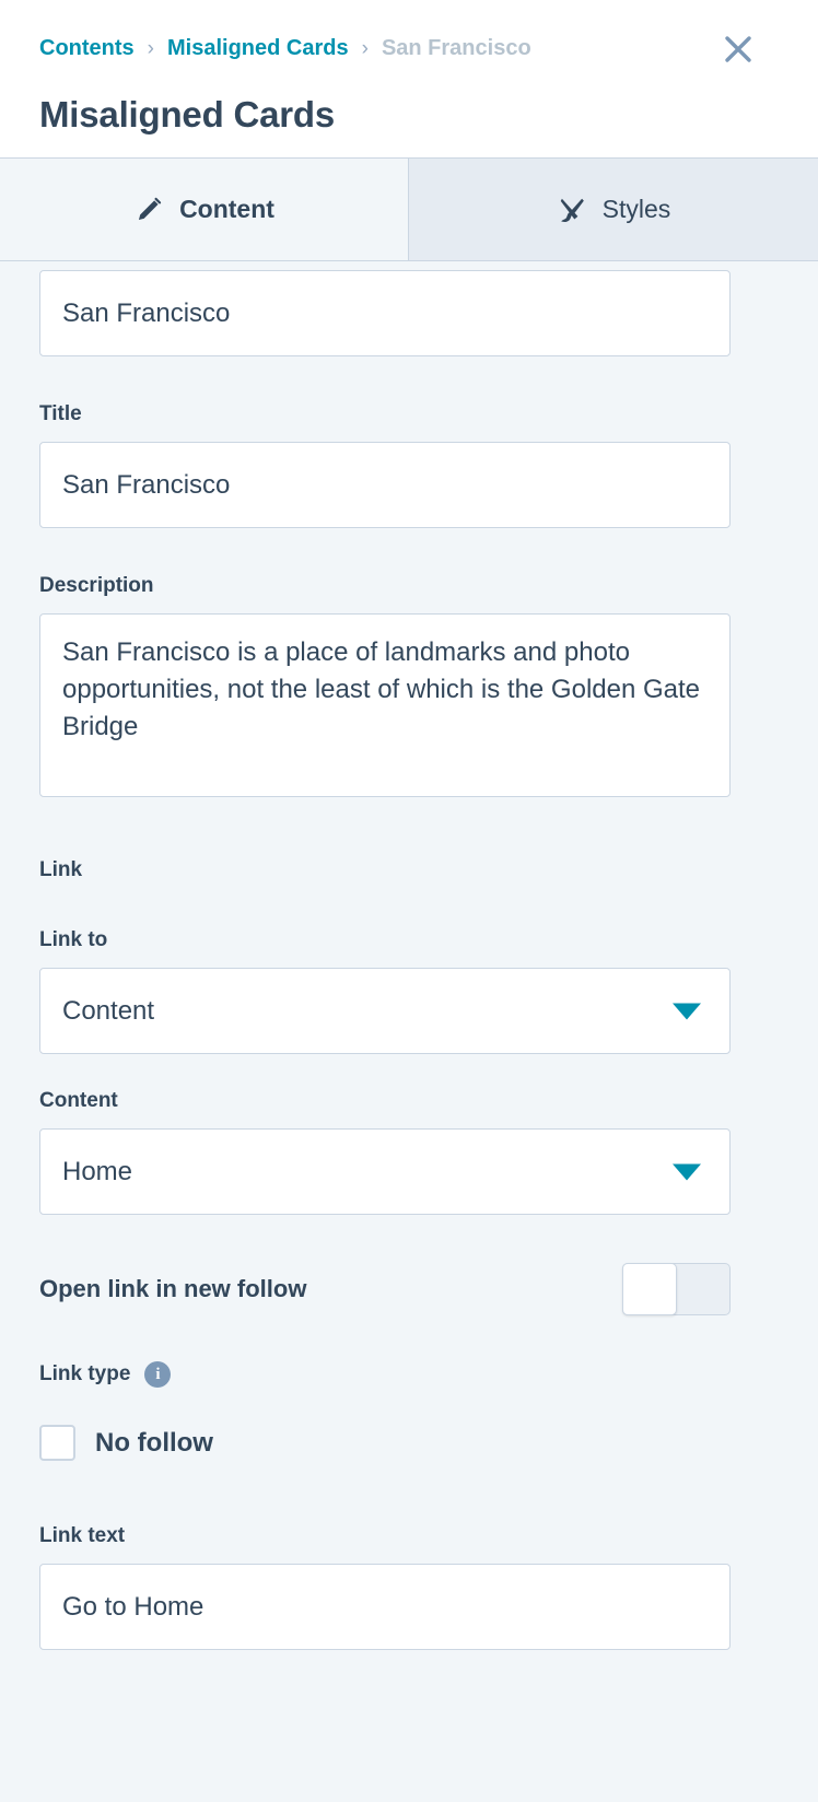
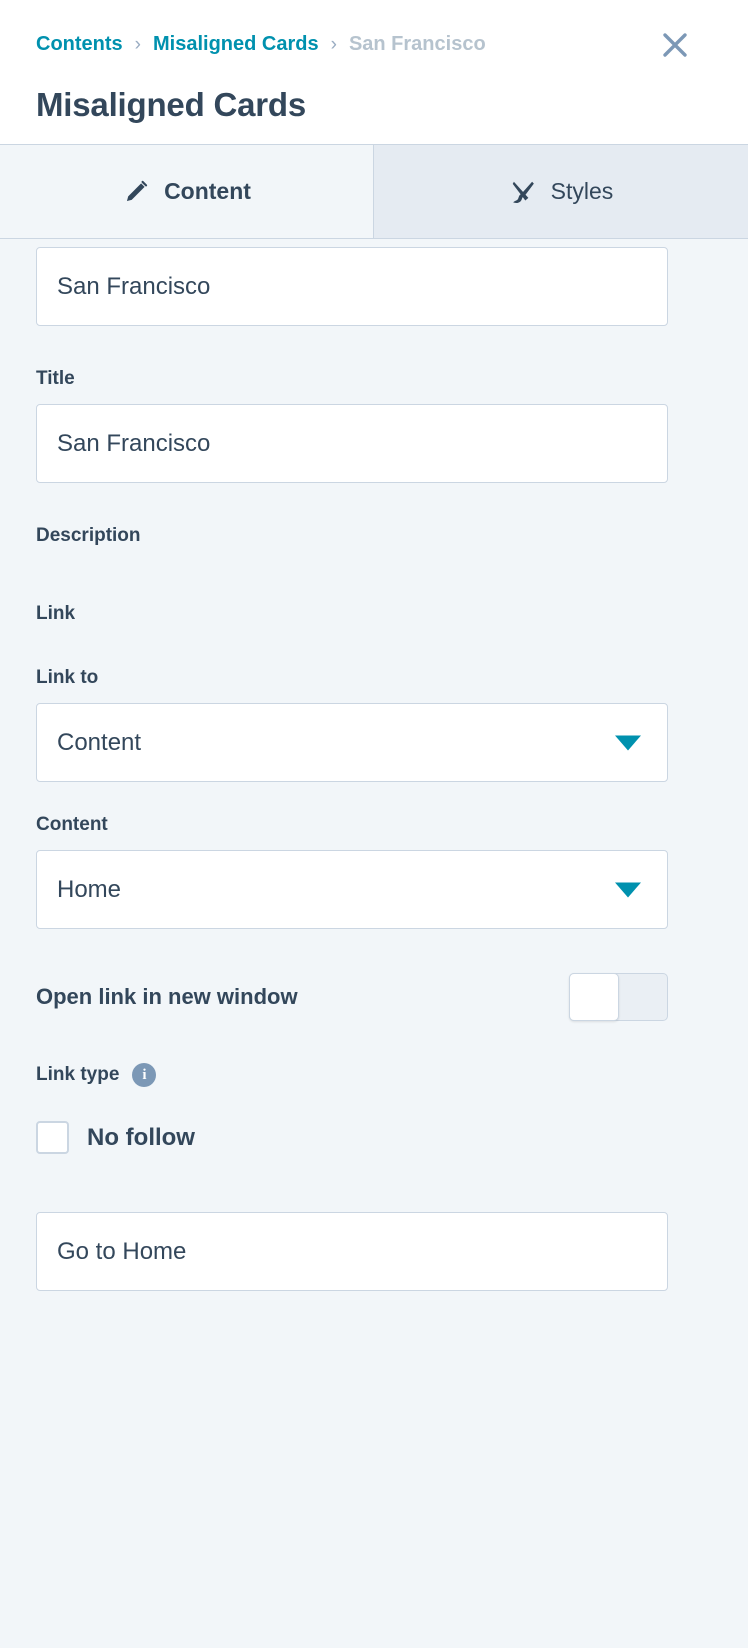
  Contents
  ›
  Misaligned Cards
  ›
  San Francisco
  Misaligned Cards
  Content
  Styles
  San Francisco
  Title
  San Francisco
  Description
- San Francisco is a place of landmarks and photo opportunities, not the least of which is the Golden Gate Bridge
  Link
  Link to
  Content
  Content
  Home
- Open link in new follow
+ Open link in new window
  Link type
  i
  No follow
- Link text
  Go to Home
